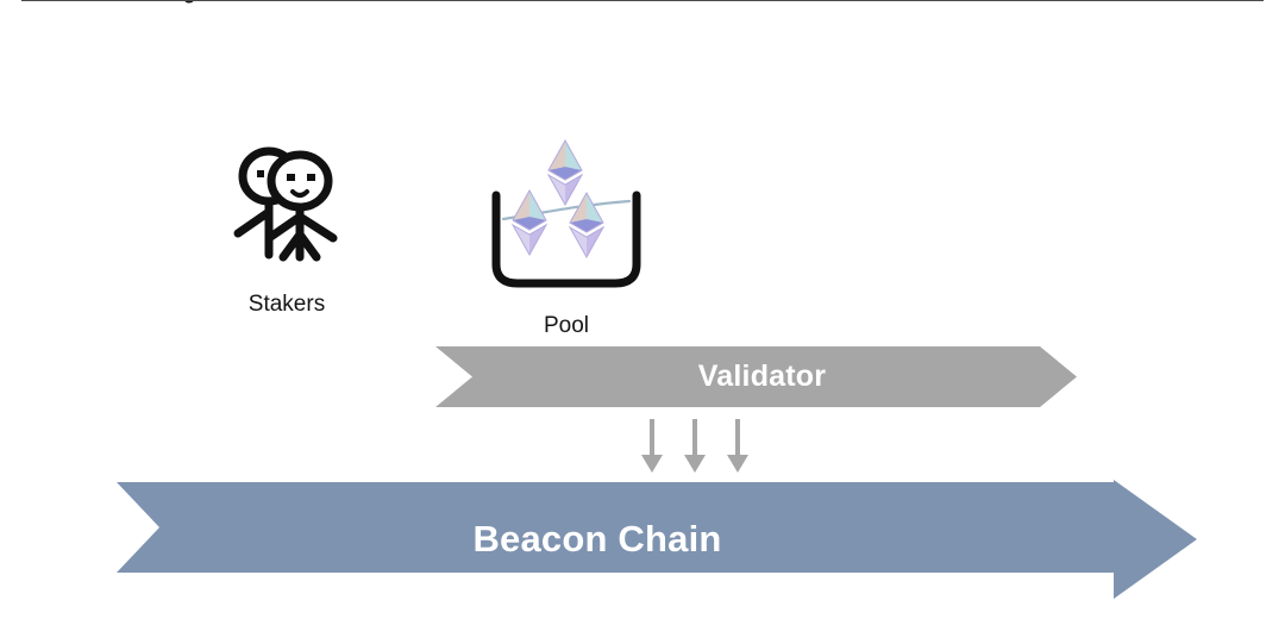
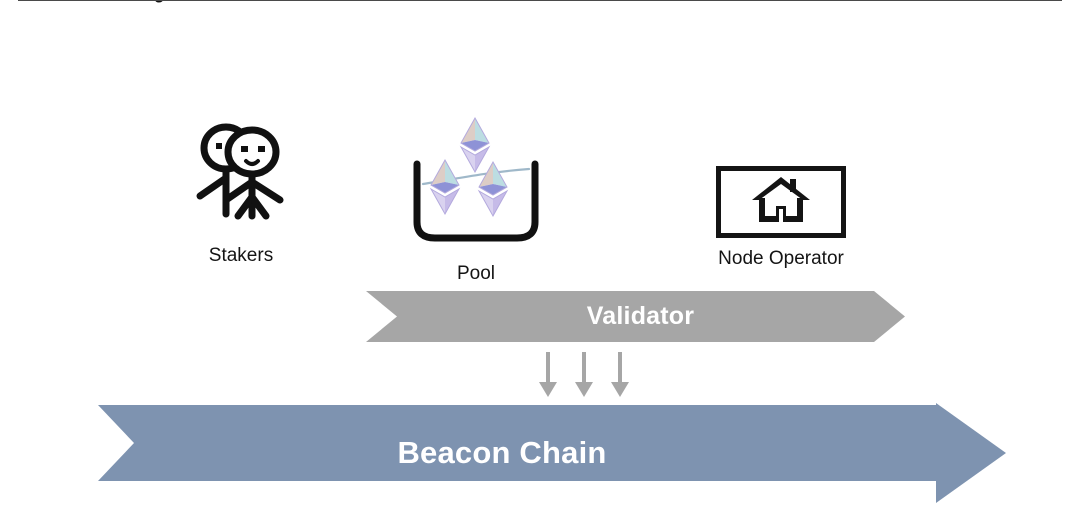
  Stakers
  Pool
+ Node Operator
  Validator
  Beacon Chain
